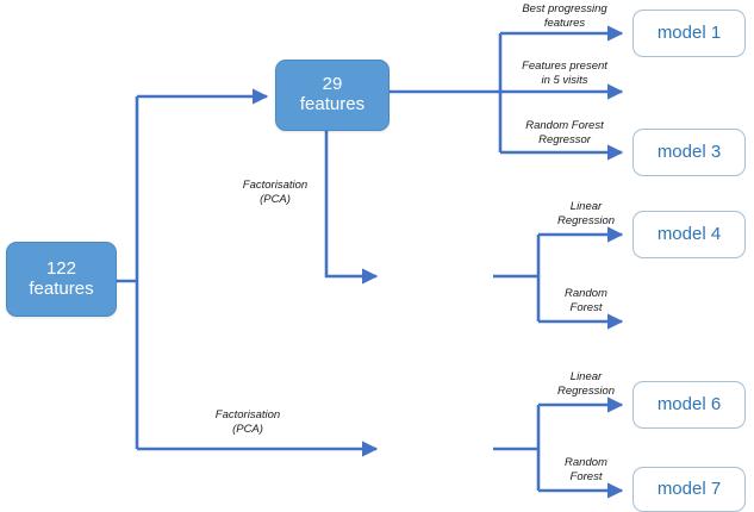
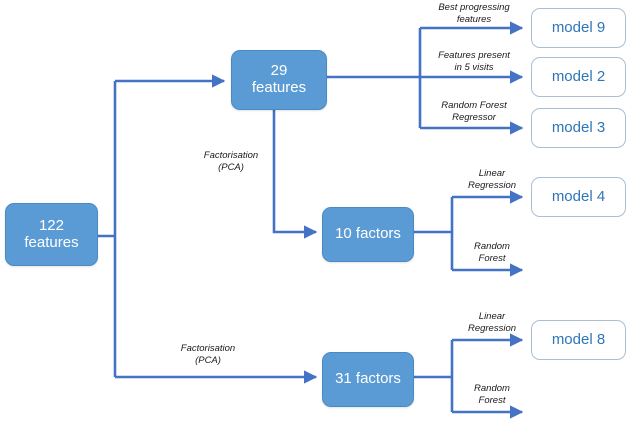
  122
  features
  29
  features
+ 10 factors
+ 31 factors
- model 1
+ model 9
+ model 2
  model 3
  model 4
- model 6
+ model 8
- model 7
  Factorisation
  (PCA)
  Factorisation
  (PCA)
  Best progressing
  features
  Features present
  in 5 visits
  Random Forest
  Regressor
  Linear
  Regression
  Random
  Forest
  Linear
  Regression
  Random
  Forest
